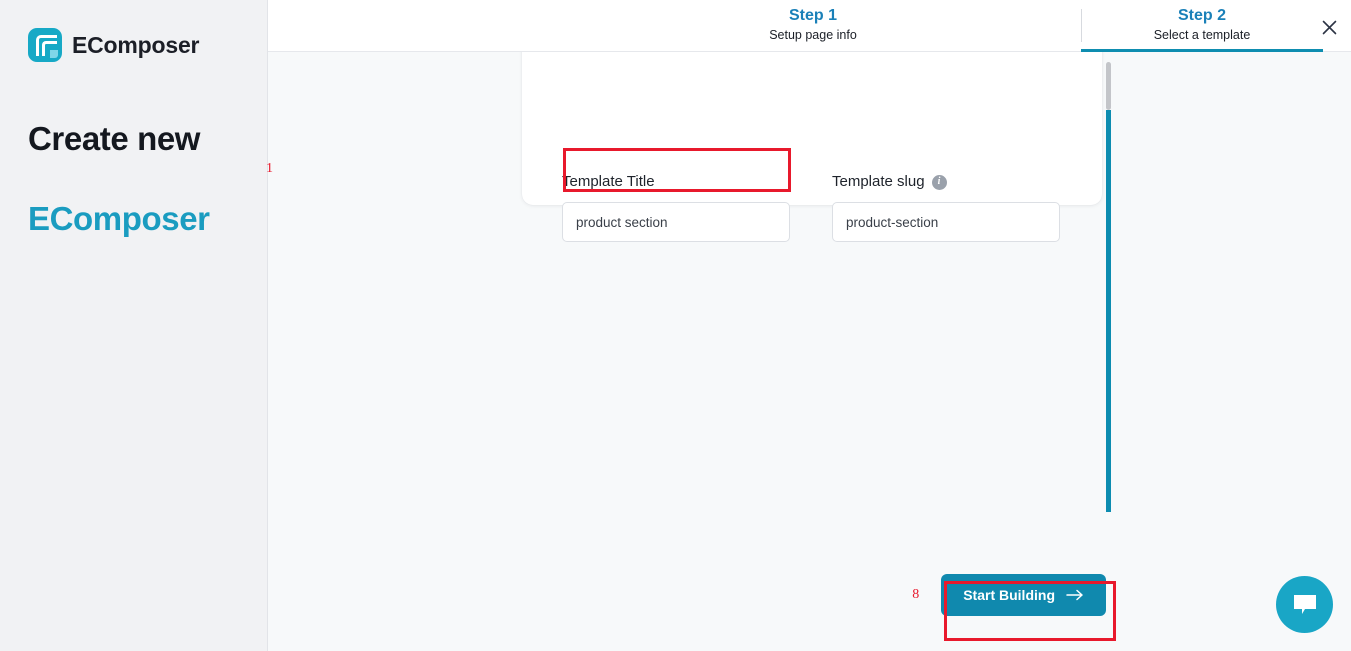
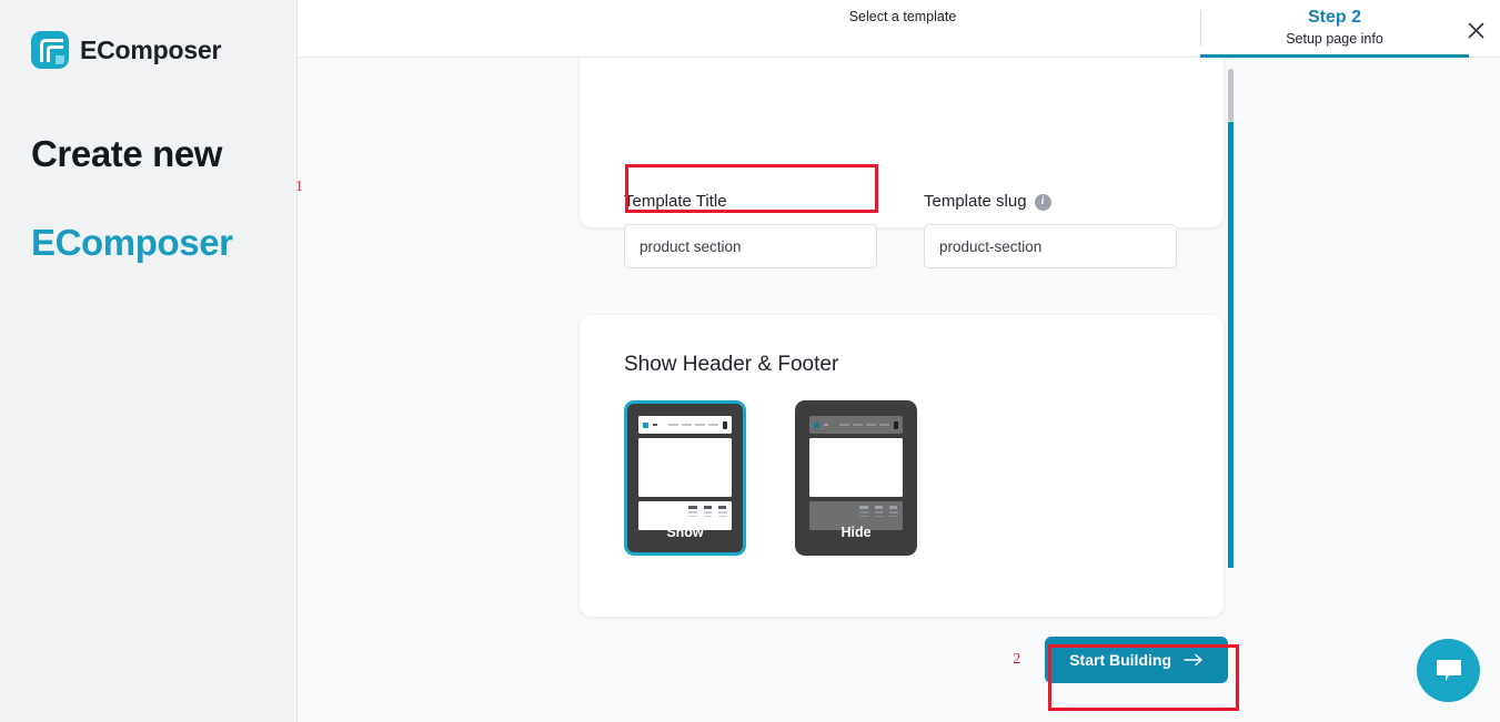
  EComposer
  Create new
  EComposer
- Step 1
- Setup page info
+ Select a template
  Step 2
- Select a template
+ Setup page info
  Template Title
  product section
  Template slug
  i
  product-section
+ Show Header & Footer
+ Show
+ Hide
- 8
+ 2
  Start Building
  1
